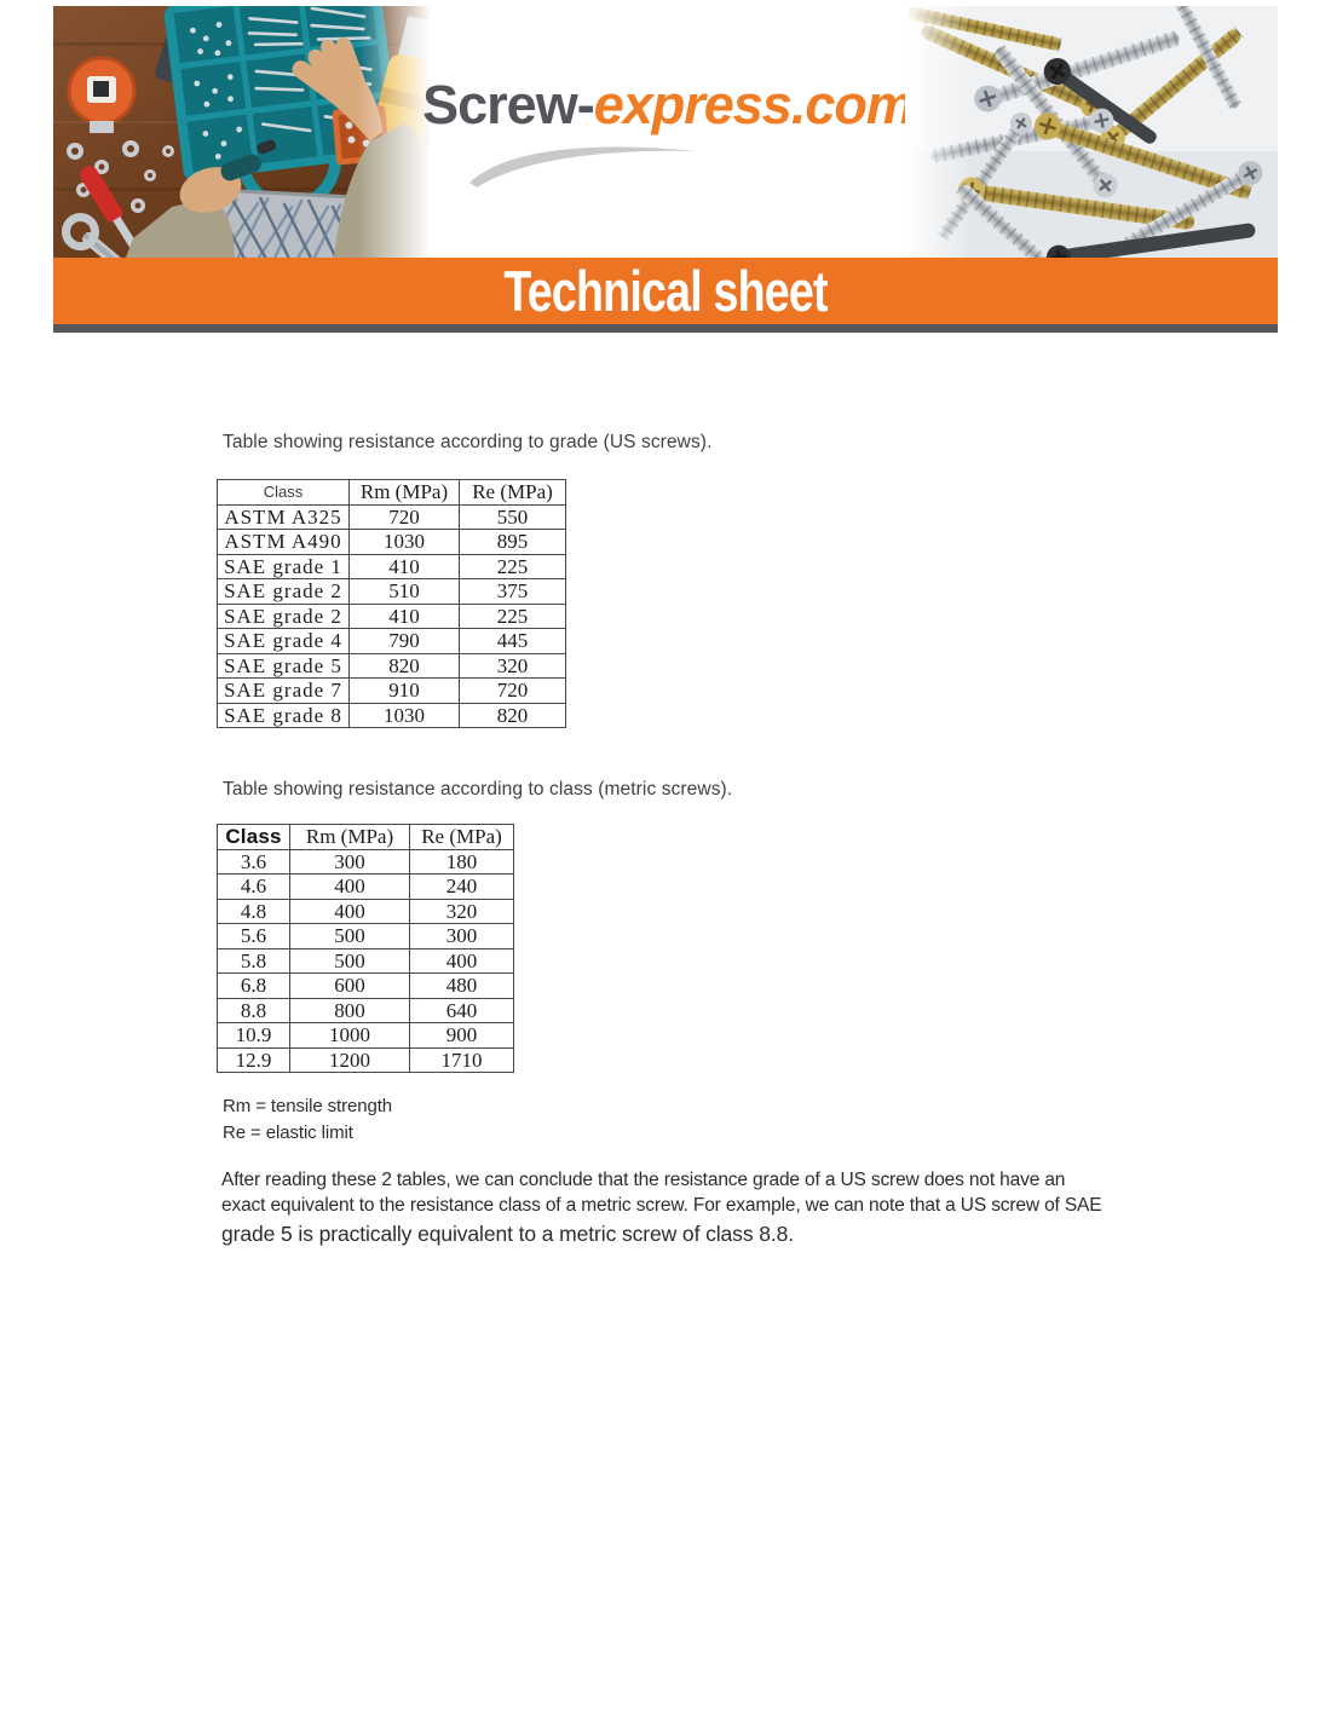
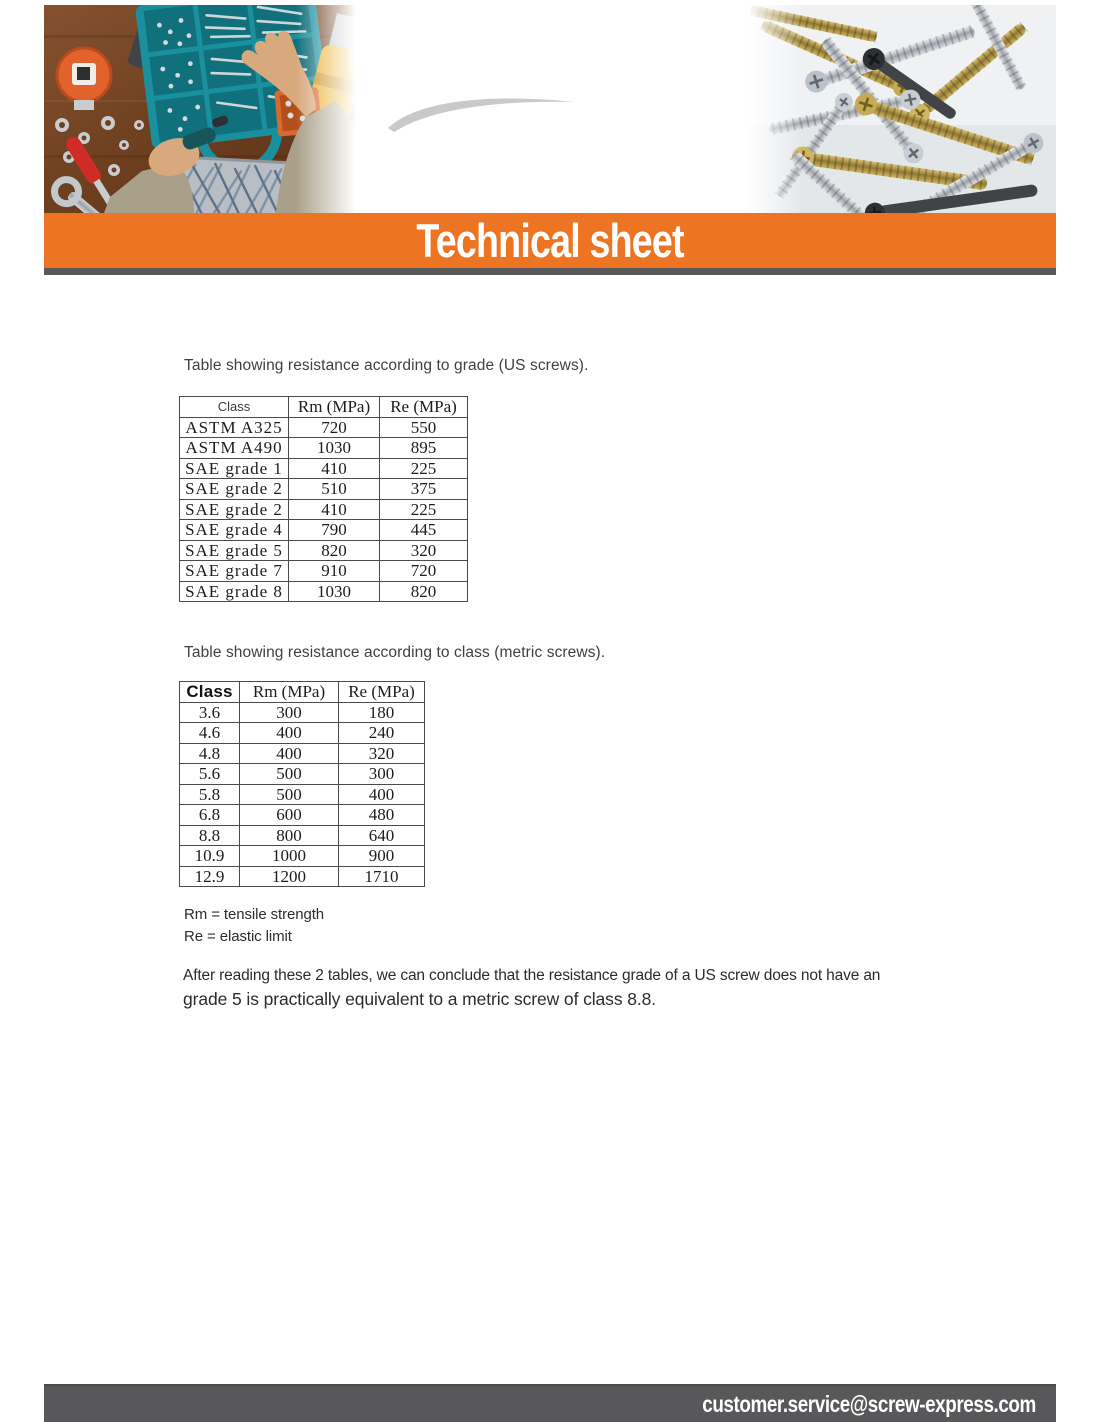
- Screw-express.com
  Technical sheet
  Table showing resistance according to grade (US screws).
  Class	Rm (MPa)	Re (MPa)
  ASTM A325	720	550
  ASTM A490	1030	895
  SAE grade 1	410	225
  SAE grade 2	510	375
  SAE grade 2	410	225
  SAE grade 4	790	445
  SAE grade 5	820	320
  SAE grade 7	910	720
  SAE grade 8	1030	820
  Table showing resistance according to class (metric screws).
  Class	Rm (MPa)	Re (MPa)
  3.6	300	180
  4.6	400	240
  4.8	400	320
  5.6	500	300
  5.8	500	400
  6.8	600	480
  8.8	800	640
  10.9	1000	900
  12.9	1200	1710
  Rm = tensile strength
  Re = elastic limit
  After reading these 2 tables, we can conclude that the resistance grade of a US screw does not have an
- exact equivalent to the resistance class of a metric screw. For example, we can note that a US screw of SAE
  grade 5 is practically equivalent to a metric screw of class 8.8.
+ customer.service@screw-express.com
